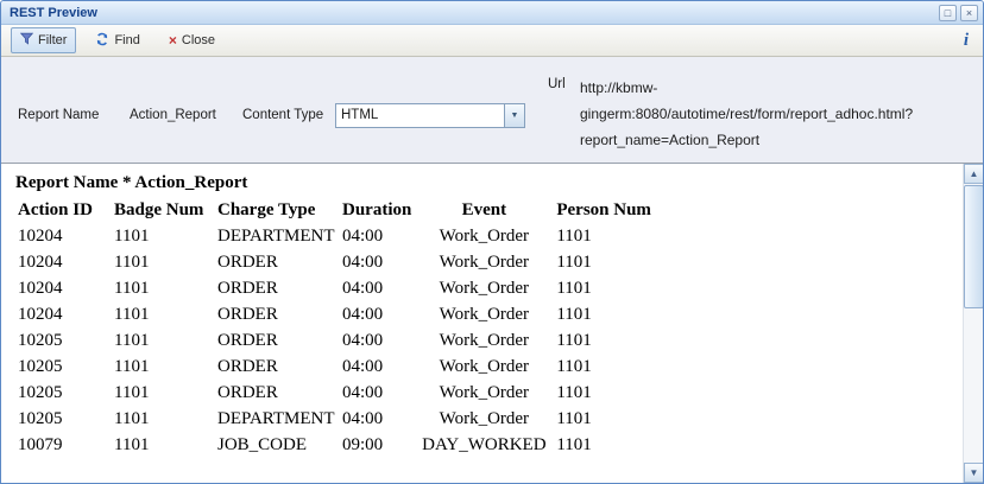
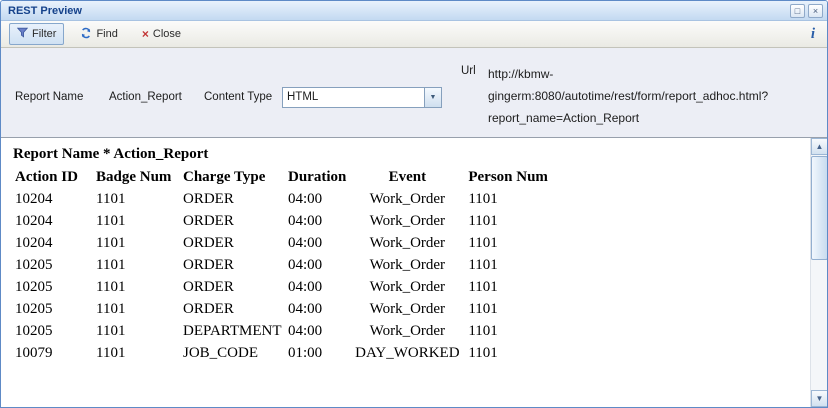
  REST Preview
  □
  ×
  Filter
  Find
  ×
  Close
  i
  Report Name
  Action_Report
  Content Type
  HTML
  Url
  http://kbmw-
  gingerm:8080/autotime/rest/form/report_adhoc.html?
  report_name=Action_Report
  Report Name * Action_Report
  Action ID	Badge Num	Charge Type	Duration	Event	Person Num
- 10204	1101	DEPARTMENT	04:00	Work_Order	1101
  10204	1101	ORDER	04:00	Work_Order	1101
  10204	1101	ORDER	04:00	Work_Order	1101
  10204	1101	ORDER	04:00	Work_Order	1101
  10205	1101	ORDER	04:00	Work_Order	1101
  10205	1101	ORDER	04:00	Work_Order	1101
  10205	1101	ORDER	04:00	Work_Order	1101
  10205	1101	DEPARTMENT	04:00	Work_Order	1101
- 10079	1101	JOB_CODE	09:00	DAY_WORKED	1101
+ 10079	1101	JOB_CODE	01:00	DAY_WORKED	1101
  ▲
  ▼
